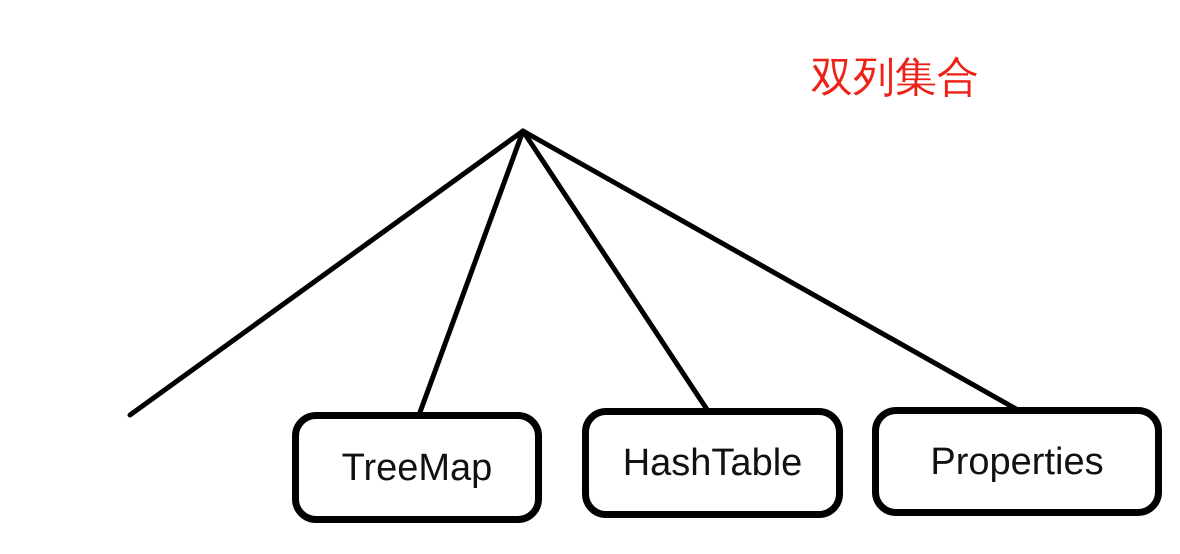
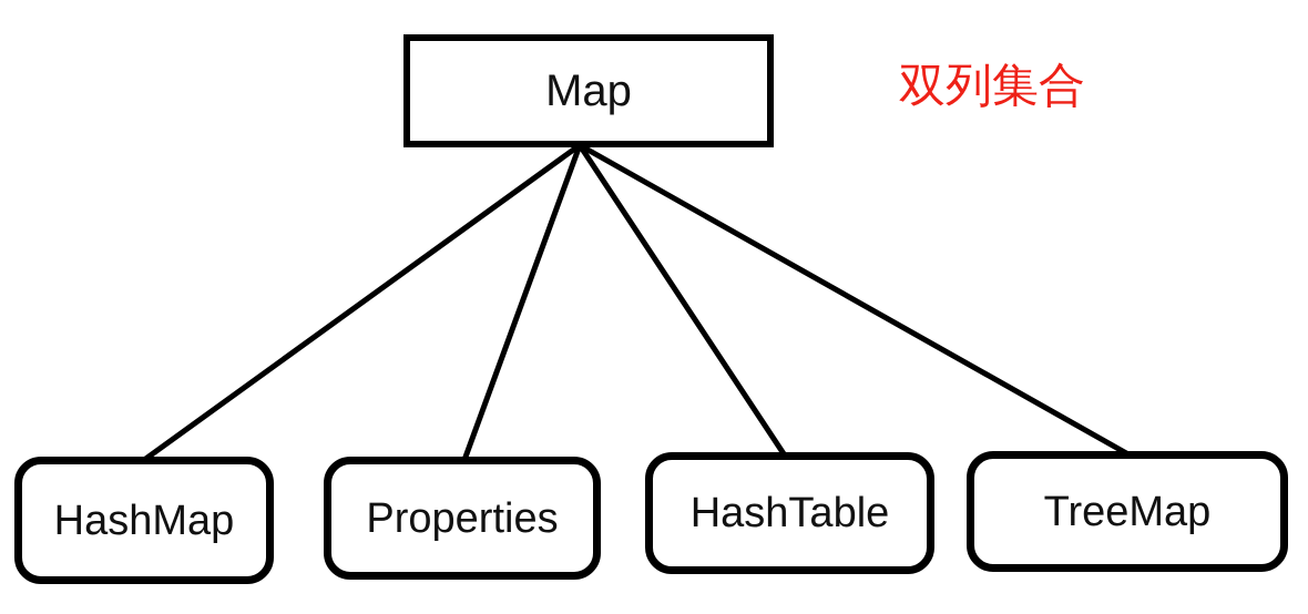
+ Map
  双列集合
+ HashMap
- TreeMap
+ Properties
  HashTable
- Properties
+ TreeMap
